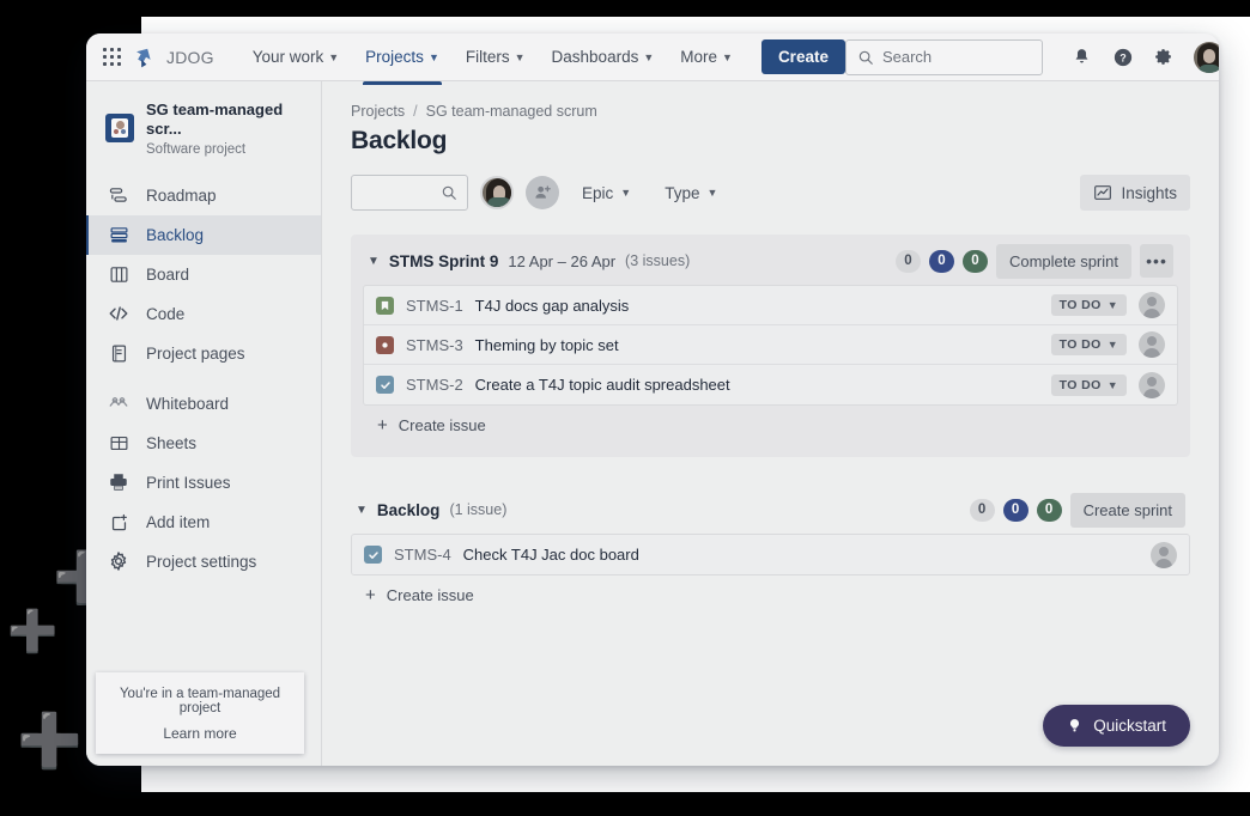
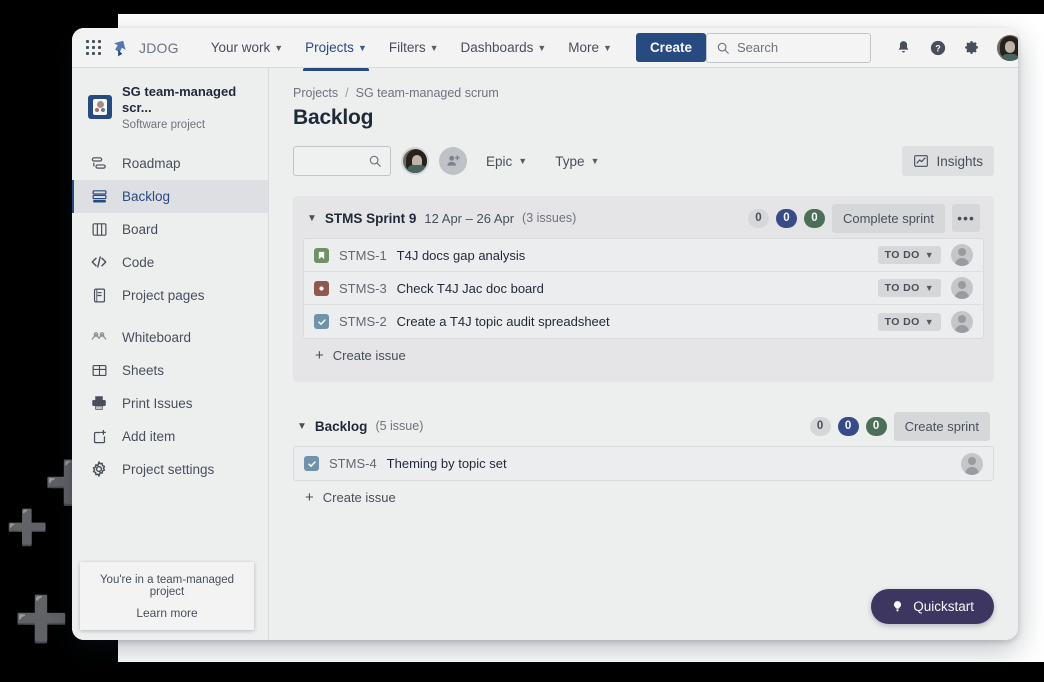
  ➕
  ➕
  ➕
  JDOG
  Your work
  ▼
  Projects
  ▼
  Filters
  ▼
  Dashboards
  ▼
  More
  ▼
  Create
  Search
  ?
  SG team-managed scr...
  Software project
  Roadmap
  Backlog
  Board
  Code
  Project pages
  Whiteboard
  Sheets
  Print Issues
  Add item
  Project settings
  You're in a team-managed project
  Learn more
  Projects
  /
  SG team-managed scrum
  Backlog
  Epic
  ▼
  Type
  ▼
  Insights
  ▼
  STMS Sprint 9
  12 Apr – 26 Apr
  (3 issues)
  0
  0
  0
  Complete sprint
  •••
  STMS-1
  T4J docs gap analysis
  TO DO
  ▼
  STMS-3
- Theming by topic set
+ Check T4J Jac doc board
  TO DO
  ▼
  STMS-2
  Create a T4J topic audit spreadsheet
  TO DO
  ▼
  +
  Create issue
  ▼
  Backlog
- (1 issue)
+ (5 issue)
  0
  0
  0
  Create sprint
  STMS-4
- Check T4J Jac doc board
+ Theming by topic set
  +
  Create issue
  Quickstart
